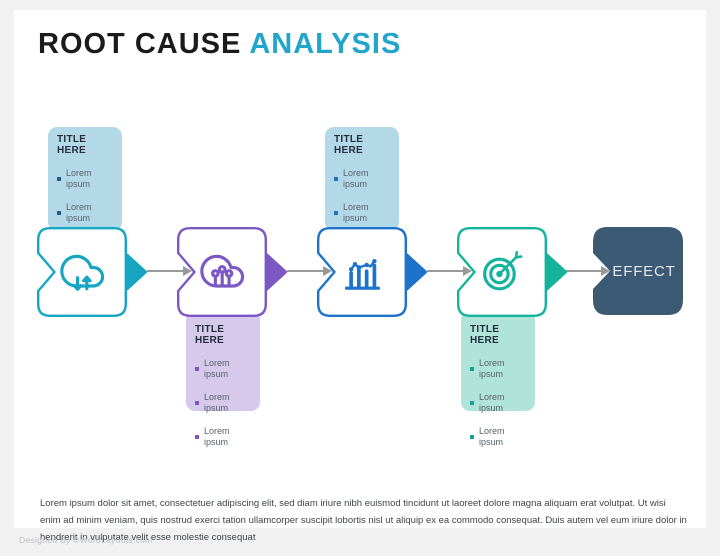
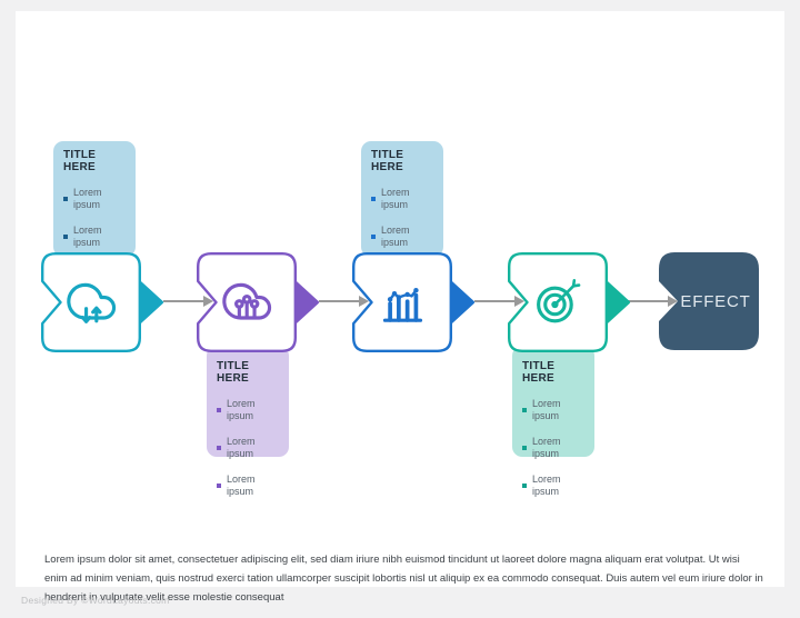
- ROOT CAUSE ANALYSIS
  TITLE HERE
  Lorem ipsum
  Lorem ipsum
  TITLE HERE
  Lorem ipsum
  Lorem ipsum
  TITLE HERE
  Lorem ipsum
  Lorem ipsum
  Lorem ipsum
  TITLE HERE
  Lorem ipsum
  Lorem ipsum
  Lorem ipsum
  EFFECT
  Lorem ipsum dolor sit amet, consectetuer adipiscing elit, sed diam iriure nibh euismod tincidunt ut laoreet dolore magna aliquam erat volutpat. Ut wisi enim ad minim veniam, quis nostrud exerci tation ullamcorper suscipit lobortis nisl ut aliquip ex ea commodo consequat. Duis autem vel eum iriure dolor in hendrerit in vulputate velit esse molestie consequat
  Designed By ©WordLayouts.com
